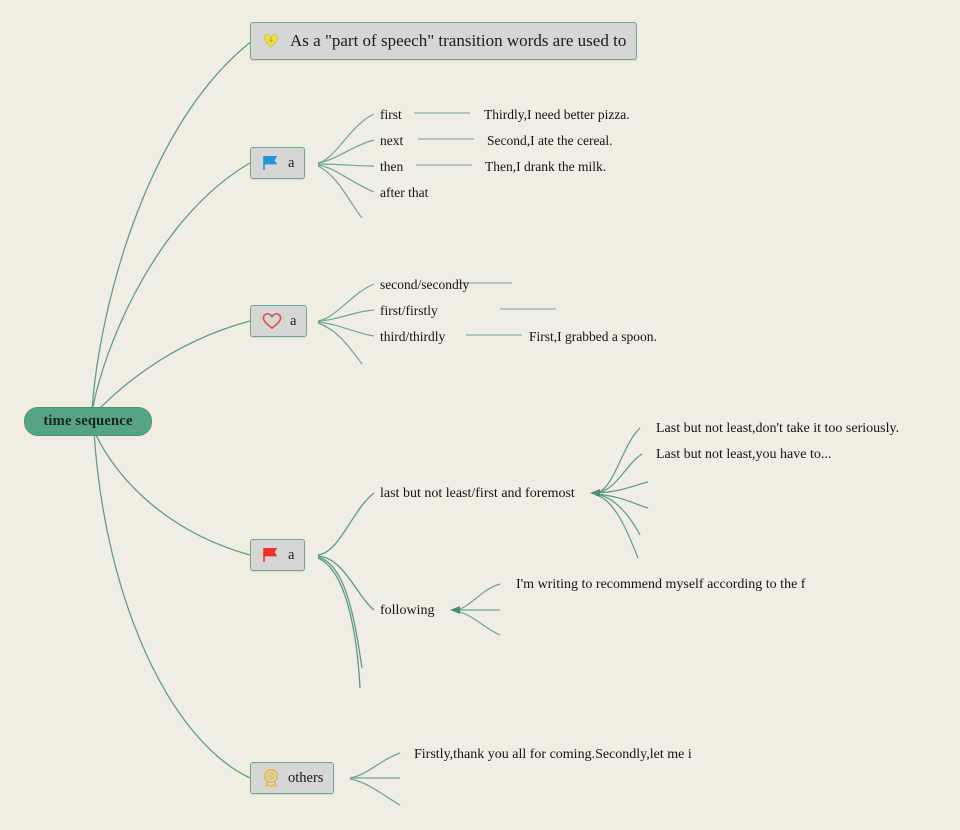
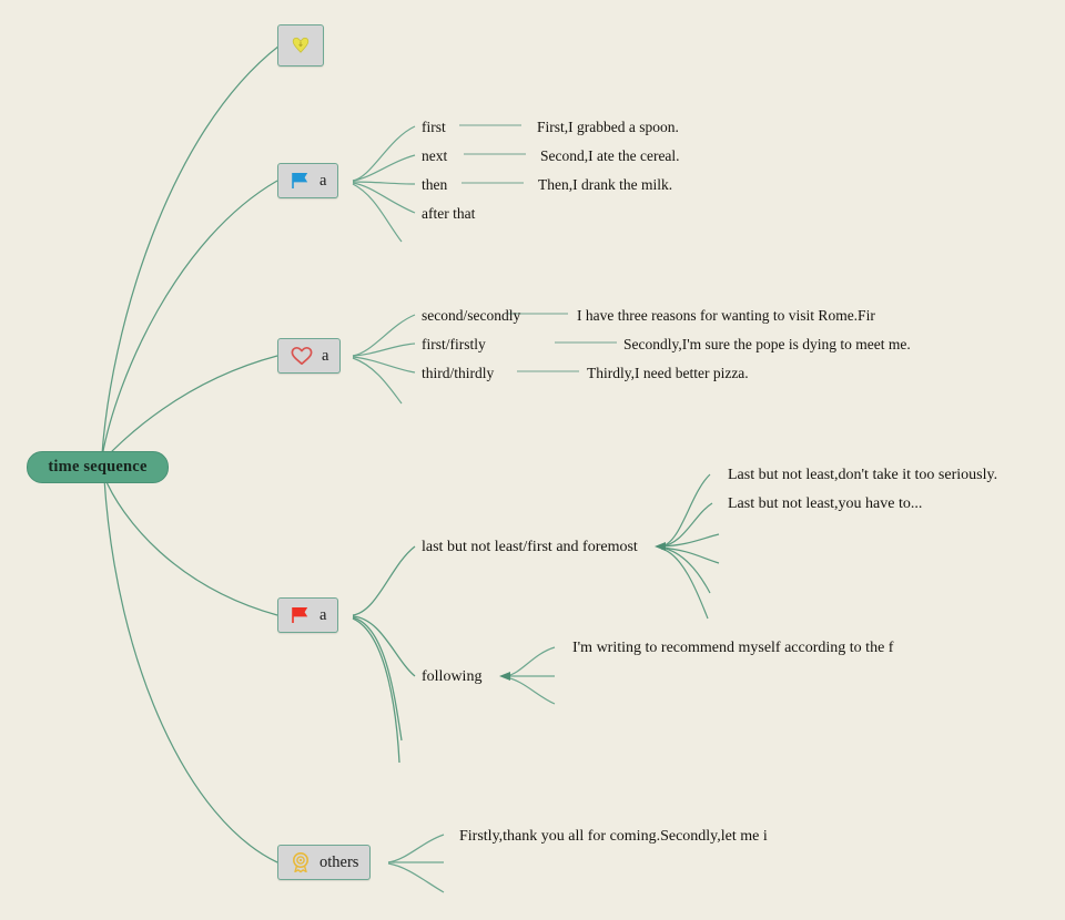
  time sequence
- As a "part of speech" transition words are used to
  a
  first
- Thirdly,I need better pizza.
+ First,I grabbed a spoon.
  next
  Second,I ate the cereal.
  then
  Then,I drank the milk.
  after that
  a
  second/secondly
+ I have three reasons for wanting to visit Rome.Fir
  first/firstly
+ Secondly,I'm sure the pope is dying to meet me.
  third/thirdly
- First,I grabbed a spoon.
+ Thirdly,I need better pizza.
  a
  last but not least/first and foremost
  Last but not least,don't take it too seriously.
  Last but not least,you have to...
  following
  I'm writing to recommend myself according to the f
  others
  Firstly,thank you all for coming.Secondly,let me i
